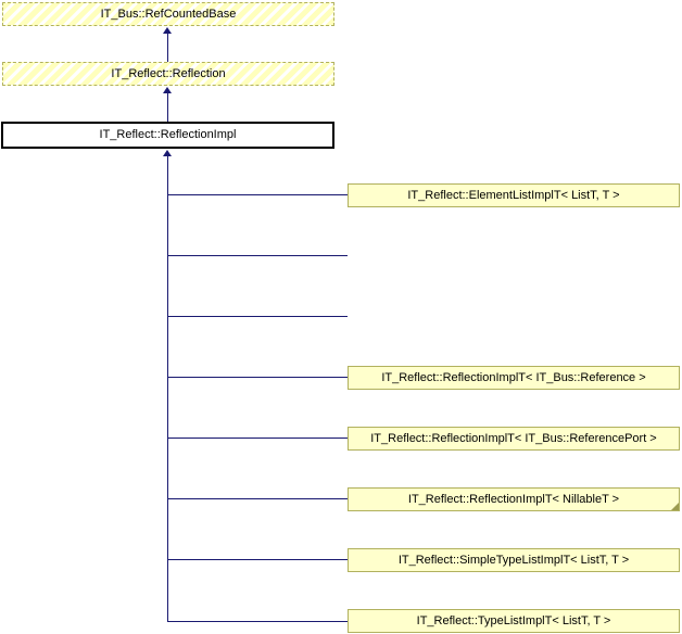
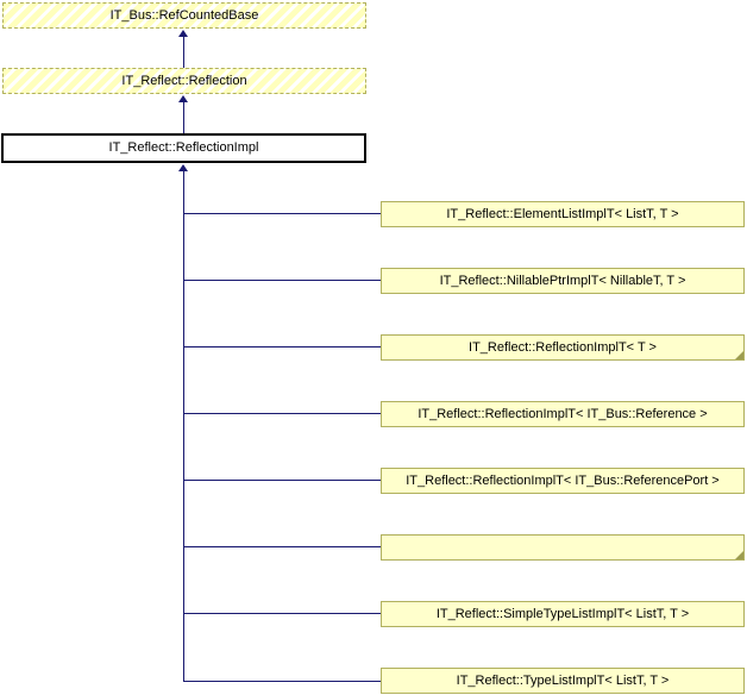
  IT_Bus::RefCountedBase
  IT_Reflect::Reflection
  IT_Reflect::ReflectionImpl
  IT_Reflect::ElementListImplT< ListT, T >
+ IT_Reflect::NillablePtrImplT< NillableT, T >
+ IT_Reflect::ReflectionImplT< T >
  IT_Reflect::ReflectionImplT< IT_Bus::Reference >
  IT_Reflect::ReflectionImplT< IT_Bus::ReferencePort >
- IT_Reflect::ReflectionImplT< NillableT >
  IT_Reflect::SimpleTypeListImplT< ListT, T >
  IT_Reflect::TypeListImplT< ListT, T >
